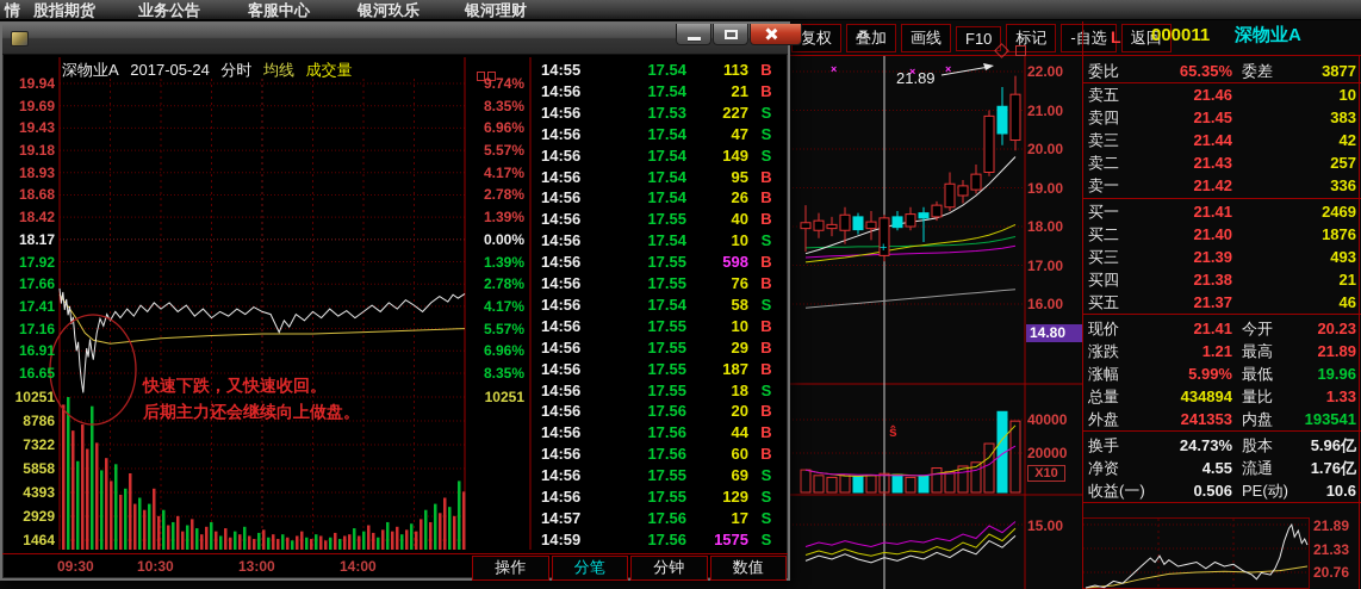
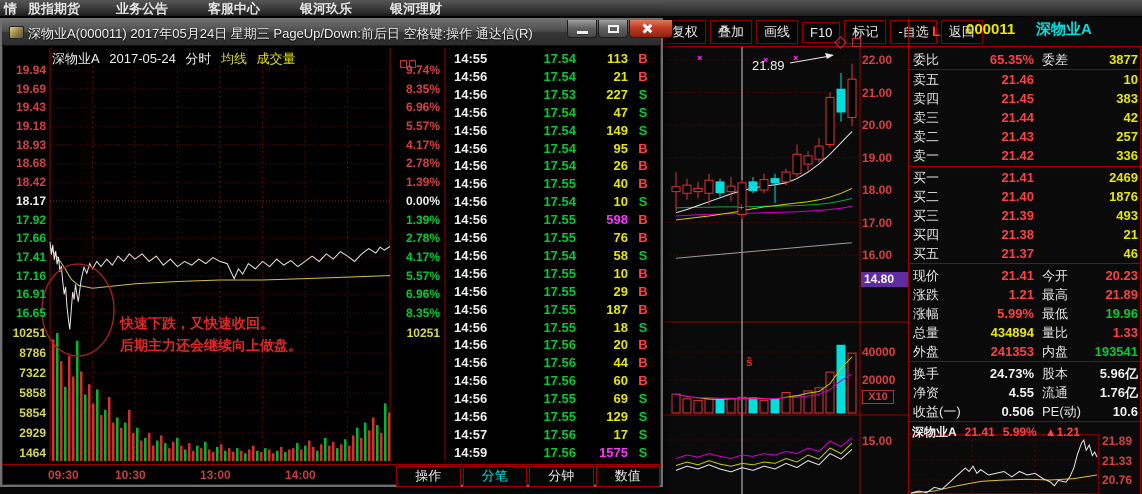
  情
  股指期货
  业务公告
  客服中心
  银河玖乐
  银河理财
  复权
  叠加
  画线
  F10
  标记
  -自选
  返回
  L
  000011
  深物业A
  ×
  ×
  ×
  21.89
  +
  ŝ
  22.00
  21.00
  20.00
  19.00
  18.00
  17.00
  16.00
  40000
  20000
  14.80
  X10
  15.00
  委比
  65.35%
  委差
  3877
  卖五
  21.46
  10
  卖四
  21.45
  383
  卖三
  21.44
  42
  卖二
  21.43
  257
  卖一
  21.42
  336
  买一
  21.41
  2469
  买二
  21.40
  1876
  买三
  21.39
  493
  买四
  21.38
  21
  买五
  21.37
  46
  现价
  21.41
  今开
  20.23
  涨跌
  1.21
  最高
  21.89
  涨幅
  5.99%
  最低
  19.96
  总量
  434894
  量比
  1.33
  外盘
  241353
  内盘
  193541
  换手
  24.73%
  股本
  5.96亿
  净资
  4.55
  流通
  1.76亿
  收益(一)
  0.506
  PE(动)
  10.6
+ 深物业A 21.41 5.99% ▲1.21
  21.89
  21.33
  20.76
  快速下跌，又快速收回。
  后期主力还会继续向上做盘。
+ 深物业A(000011) 2017年05月24日 星期三 PageUp/Down:前后日 空格键:操作 通达信(R)
  深物业A 2017-05-24 分时 均线 成交量
  19.94
  19.69
  19.43
  19.18
  18.93
  18.68
  18.42
  18.17
  17.92
  17.66
  17.41
  17.16
  16.91
  16.65
  10251
  8786
  7322
  5858
- 4393
+ 5854
  2929
  1464
  9.74%
  8.35%
  6.96%
  5.57%
  4.17%
  2.78%
  1.39%
  0.00%
  1.39%
  2.78%
  4.17%
  5.57%
  6.96%
  8.35%
  10251
  14:55
  17.54
  113
  B
  14:56
  17.54
  21
  B
  14:56
  17.53
  227
  S
  14:56
  17.54
  47
  S
  14:56
  17.54
  149
  S
  14:56
  17.54
  95
  B
  14:56
  17.54
  26
  B
  14:56
  17.55
  40
  B
  14:56
  17.54
  10
  S
  14:56
  17.55
  598
  B
  14:56
  17.55
  76
  B
  14:56
  17.54
  58
  S
  14:56
  17.55
  10
  B
  14:56
  17.55
  29
  B
  14:56
  17.55
  187
  B
  14:56
  17.55
  18
  S
  14:56
  17.56
  20
  B
  14:56
  17.56
  44
  B
  14:56
  17.56
  60
  B
  14:56
  17.55
  69
  S
  14:56
  17.55
  129
  S
  14:57
  17.56
  17
  S
  14:59
  17.56
  1575
  S
  09:30
  10:30
  13:00
  14:00
  操作
  分笔
  分钟
  数值
